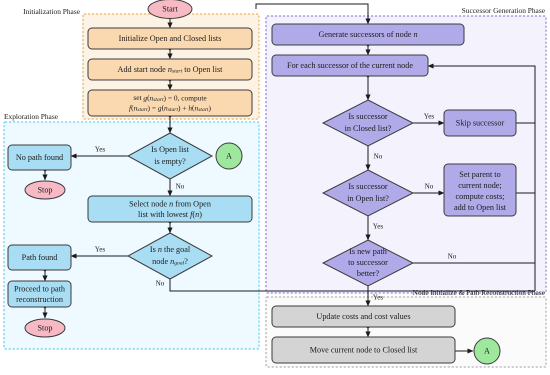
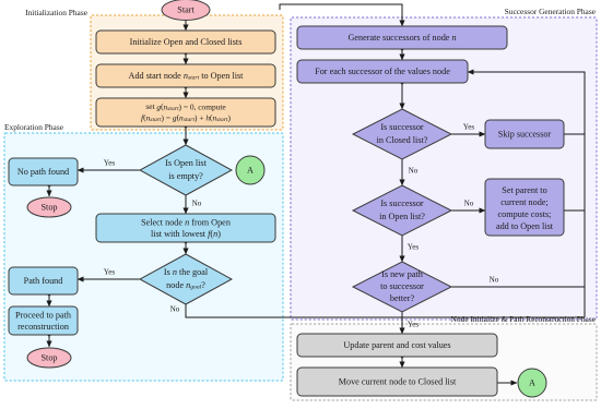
  Initialization Phase
  Exploration Phase
  Successor Generation Phase
  Node Initialize & Path Reconstruction Phase
  Yes
  No
  Yes
  No
  Yes
  No
  No
  Yes
  No
  Yes
  Start
  Stop
  Stop
  Initialize Open and Closed lists
  Add start node n to Open list
  set g(n ) = 0, compute
  Is Open list
  is empty?
  No path found
  Select node n from Open
  list with lowest f(n)
  Is n the goal
  Path found
  Proceed to path
  reconstruction
  A
  A
  Generate successors of node n
- For each successor of the current node
+ For each successor of the values node
  Is successor
  in Closed list?
  Skip successor
  Is successor
  in Open list?
  Set parent to
  current node;
  compute costs;
  add to Open list
  Is new path
  to successor
  better?
- Update costs and cost values
+ Update parent and cost values
  Move current node to Closed list
